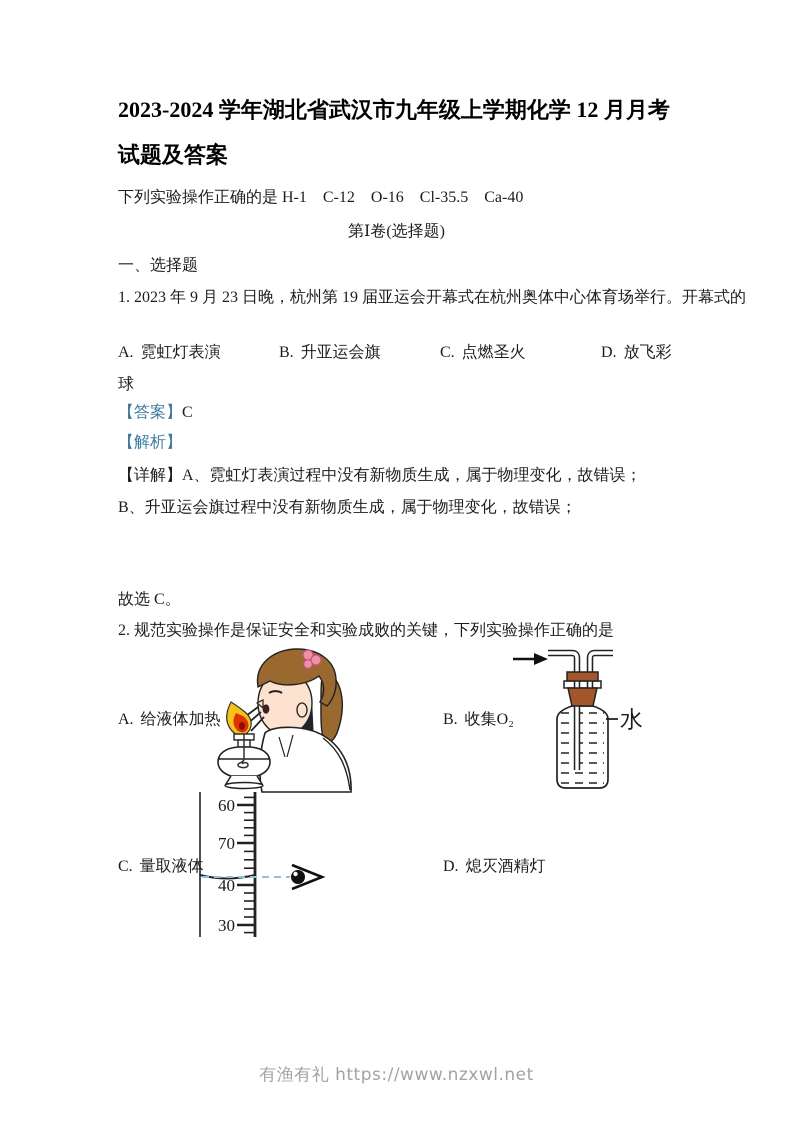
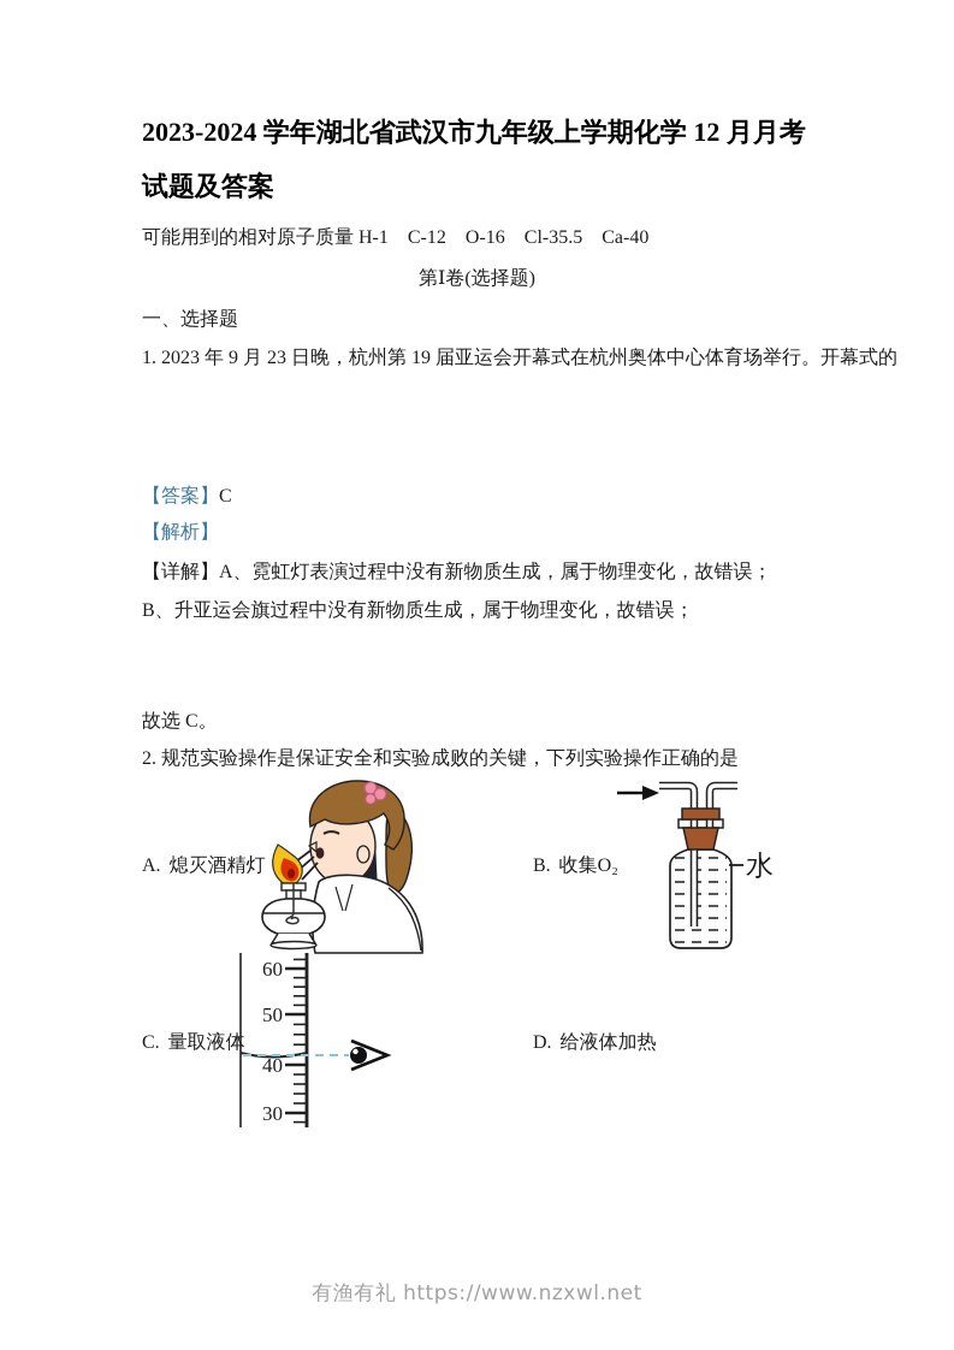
  2023-2024 学年湖北省武汉市九年级上学期化学 12 月月考
  试题及答案
- 下列实验操作正确的是 H-1 C-12 O-16 Cl-35.5 Ca-40
+ 可能用到的相对原子质量 H-1 C-12 O-16 Cl-35.5 Ca-40
  第Ⅰ卷(选择题)
  一、选择题
  1. 2023 年 9 月 23 日晚，杭州第 19 届亚运会开幕式在杭州奥体中心体育场举行。开幕式的
- A. 霓虹灯表演 B. 升亚运会旗 C. 点燃圣火 D. 放飞彩球
  【答案】C
  【解析】
  【详解】A、霓虹灯表演过程中没有新物质生成，属于物理变化，故错误；
  B、升亚运会旗过程中没有新物质生成，属于物理变化，故错误；
  故选 C。
  2. 规范实验操作是保证安全和实验成败的关键，下列实验操作正确的是
- A. 给液体加热
+ A. 熄灭酒精灯
  B. 收集O₂
  C. 量取液体
- D. 熄灭酒精灯
+ D. 给液体加热
  水
  60
- 70
+ 50
  40
  30
  有渔有礼 https://www.nzxwl.net
